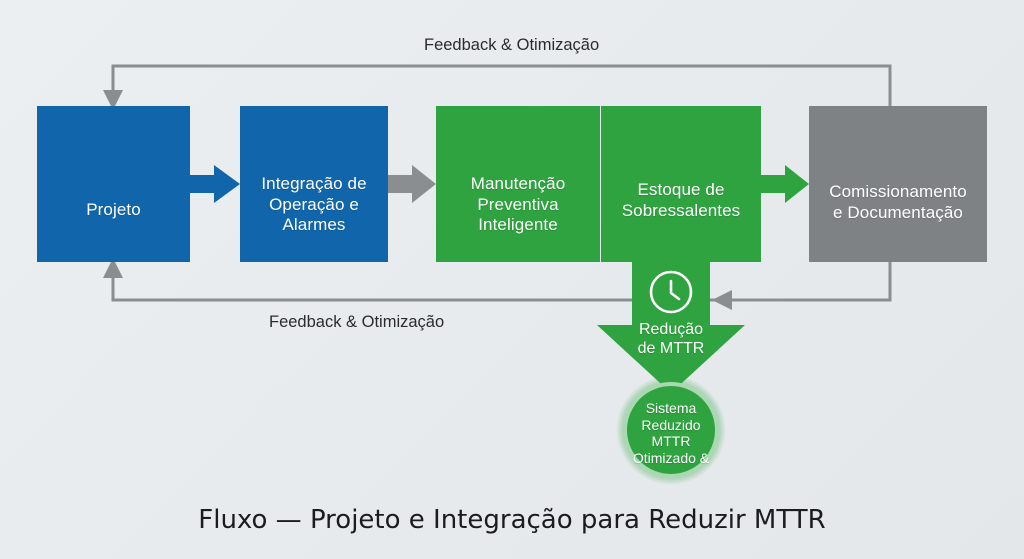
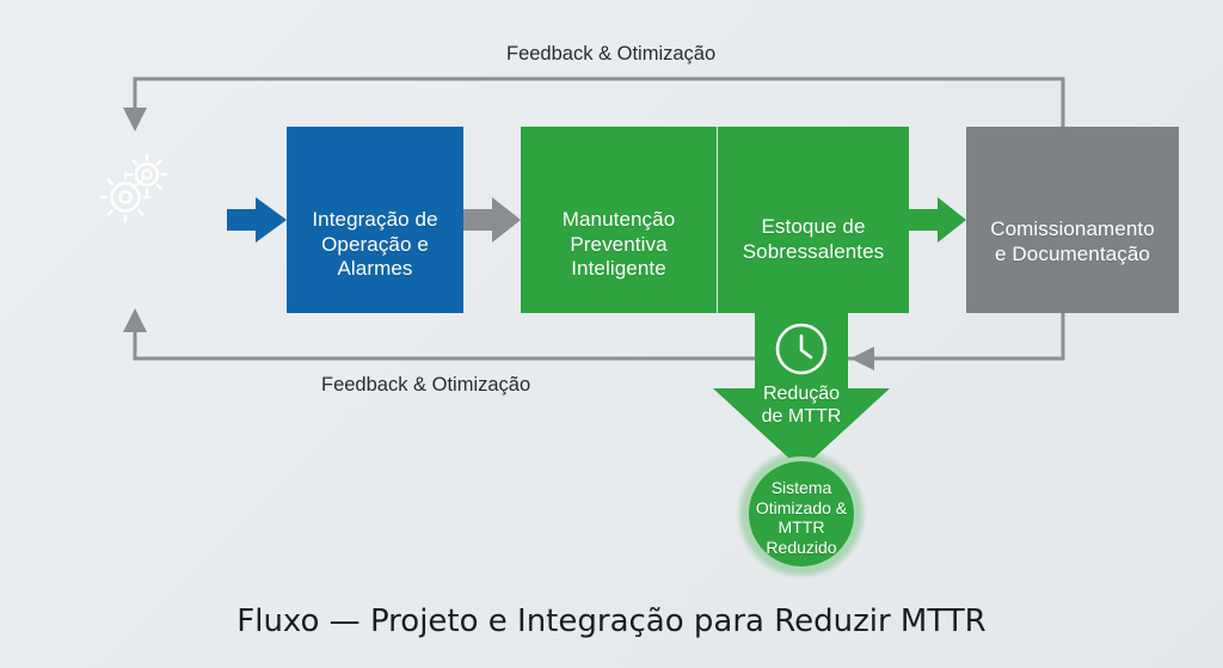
- Projeto
  Integração de
  Operação e
  Alarmes
  Manutenção
  Preventiva
  Inteligente
  Estoque de
  Sobressalentes
  Comissionamento
  e Documentação
  Feedback & Otimização
  Feedback & Otimização
  Redução
  de MTTR
  Sistema
- Reduzido
+ Otimizado &
  MTTR
- Otimizado &
+ Reduzido
  Fluxo — Projeto e Integração para Reduzir MTTR
